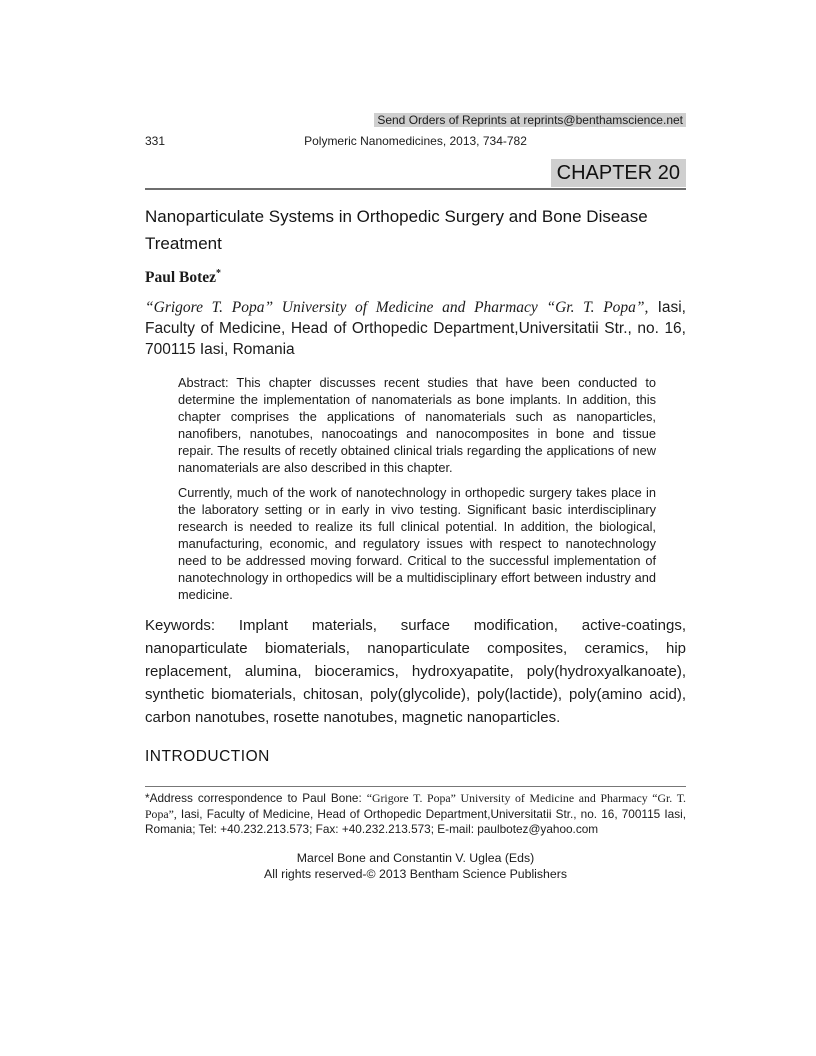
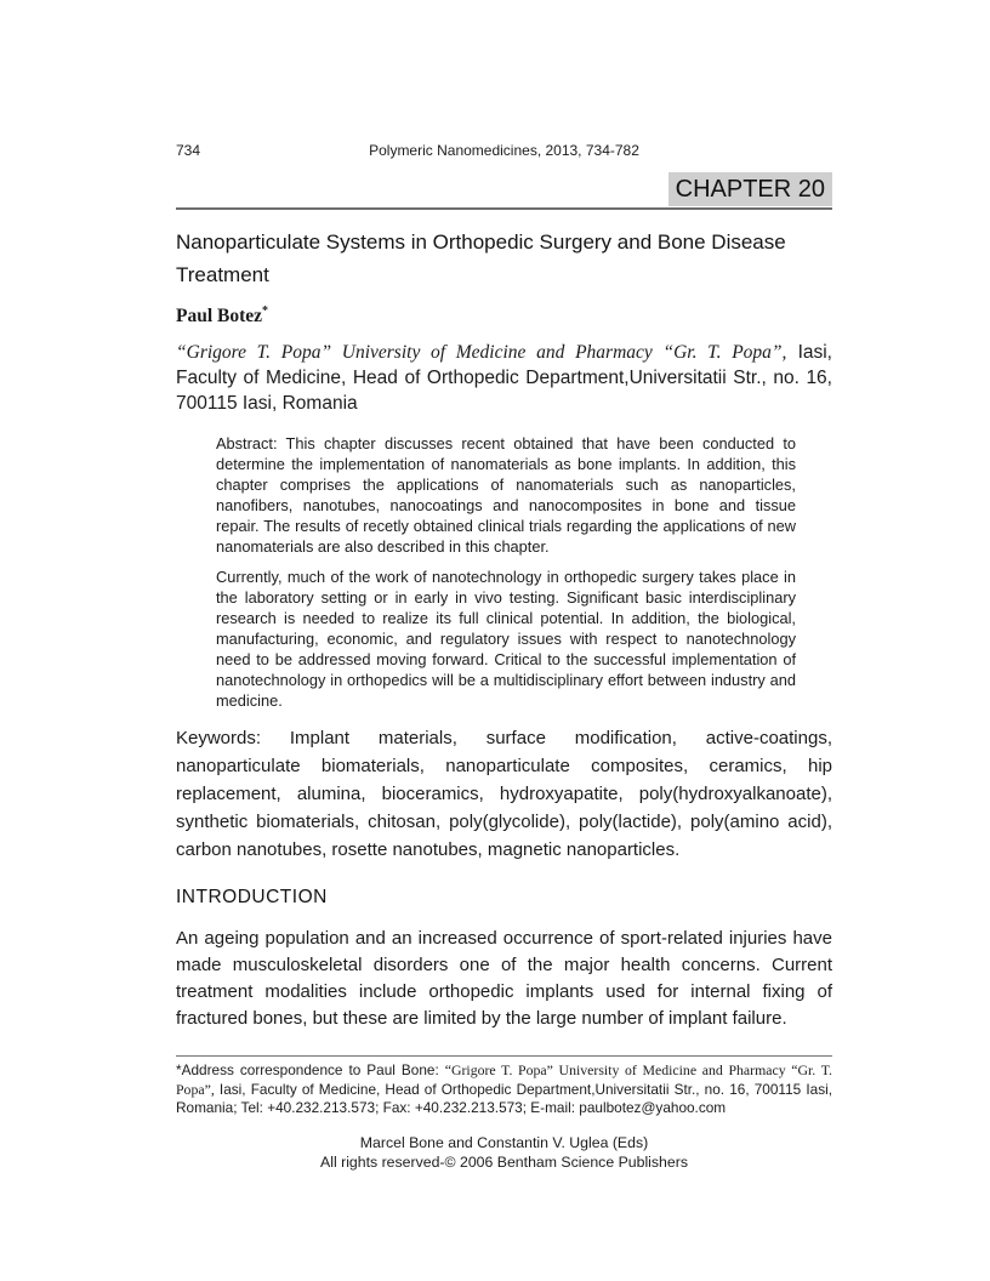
- Send Orders of Reprints at reprints@benthamscience.net
- 331
+ 734
  Polymeric Nanomedicines, 2013, 734-782
  CHAPTER 20
  Nanoparticulate Systems in Orthopedic Surgery and Bone Disease Treatment
  Paul Botez*
  “Grigore T. Popa” University of Medicine and Pharmacy “Gr. T. Popa”, Iasi, Faculty of Medicine, Head of Orthopedic Department,Universitatii Str., no. 16, 700115 Iasi, Romania
- Abstract: This chapter discusses recent studies that have been conducted to determine the implementation of nanomaterials as bone implants. In addition, this chapter comprises the applications of nanomaterials such as nanoparticles, nanofibers, nanotubes, nanocoatings and nanocomposites in bone and tissue repair. The results of recetly obtained clinical trials regarding the applications of new nanomaterials are also described in this chapter.
+ Abstract: This chapter discusses recent obtained that have been conducted to determine the implementation of nanomaterials as bone implants. In addition, this chapter comprises the applications of nanomaterials such as nanoparticles, nanofibers, nanotubes, nanocoatings and nanocomposites in bone and tissue repair. The results of recetly obtained clinical trials regarding the applications of new nanomaterials are also described in this chapter.
  Currently, much of the work of nanotechnology in orthopedic surgery takes place in the laboratory setting or in early in vivo testing. Significant basic interdisciplinary research is needed to realize its full clinical potential. In addition, the biological, manufacturing, economic, and regulatory issues with respect to nanotechnology need to be addressed moving forward. Critical to the successful implementation of nanotechnology in orthopedics will be a multidisciplinary effort between industry and medicine.
  Keywords: Implant materials, surface modification, active-coatings, nanoparticulate biomaterials, nanoparticulate composites, ceramics, hip replacement, alumina, bioceramics, hydroxyapatite, poly(hydroxyalkanoate), synthetic biomaterials, chitosan, poly(glycolide), poly(lactide), poly(amino acid), carbon nanotubes, rosette nanotubes, magnetic nanoparticles.
  INTRODUCTION
+ An ageing population and an increased occurrence of sport-related injuries have made musculoskeletal disorders one of the major health concerns. Current treatment modalities include orthopedic implants used for internal fixing of fractured bones, but these are limited by the large number of implant failure.
  *Address correspondence to Paul Bone: “Grigore T. Popa” University of Medicine and Pharmacy “Gr. T. Popa”, Iasi, Faculty of Medicine, Head of Orthopedic Department,Universitatii Str., no. 16, 700115 Iasi, Romania; Tel: +40.232.213.573; Fax: +40.232.213.573; E-mail: paulbotez@yahoo.com
  Marcel Bone and Constantin V. Uglea (Eds)
- All rights reserved-© 2013 Bentham Science Publishers
+ All rights reserved-© 2006 Bentham Science Publishers
